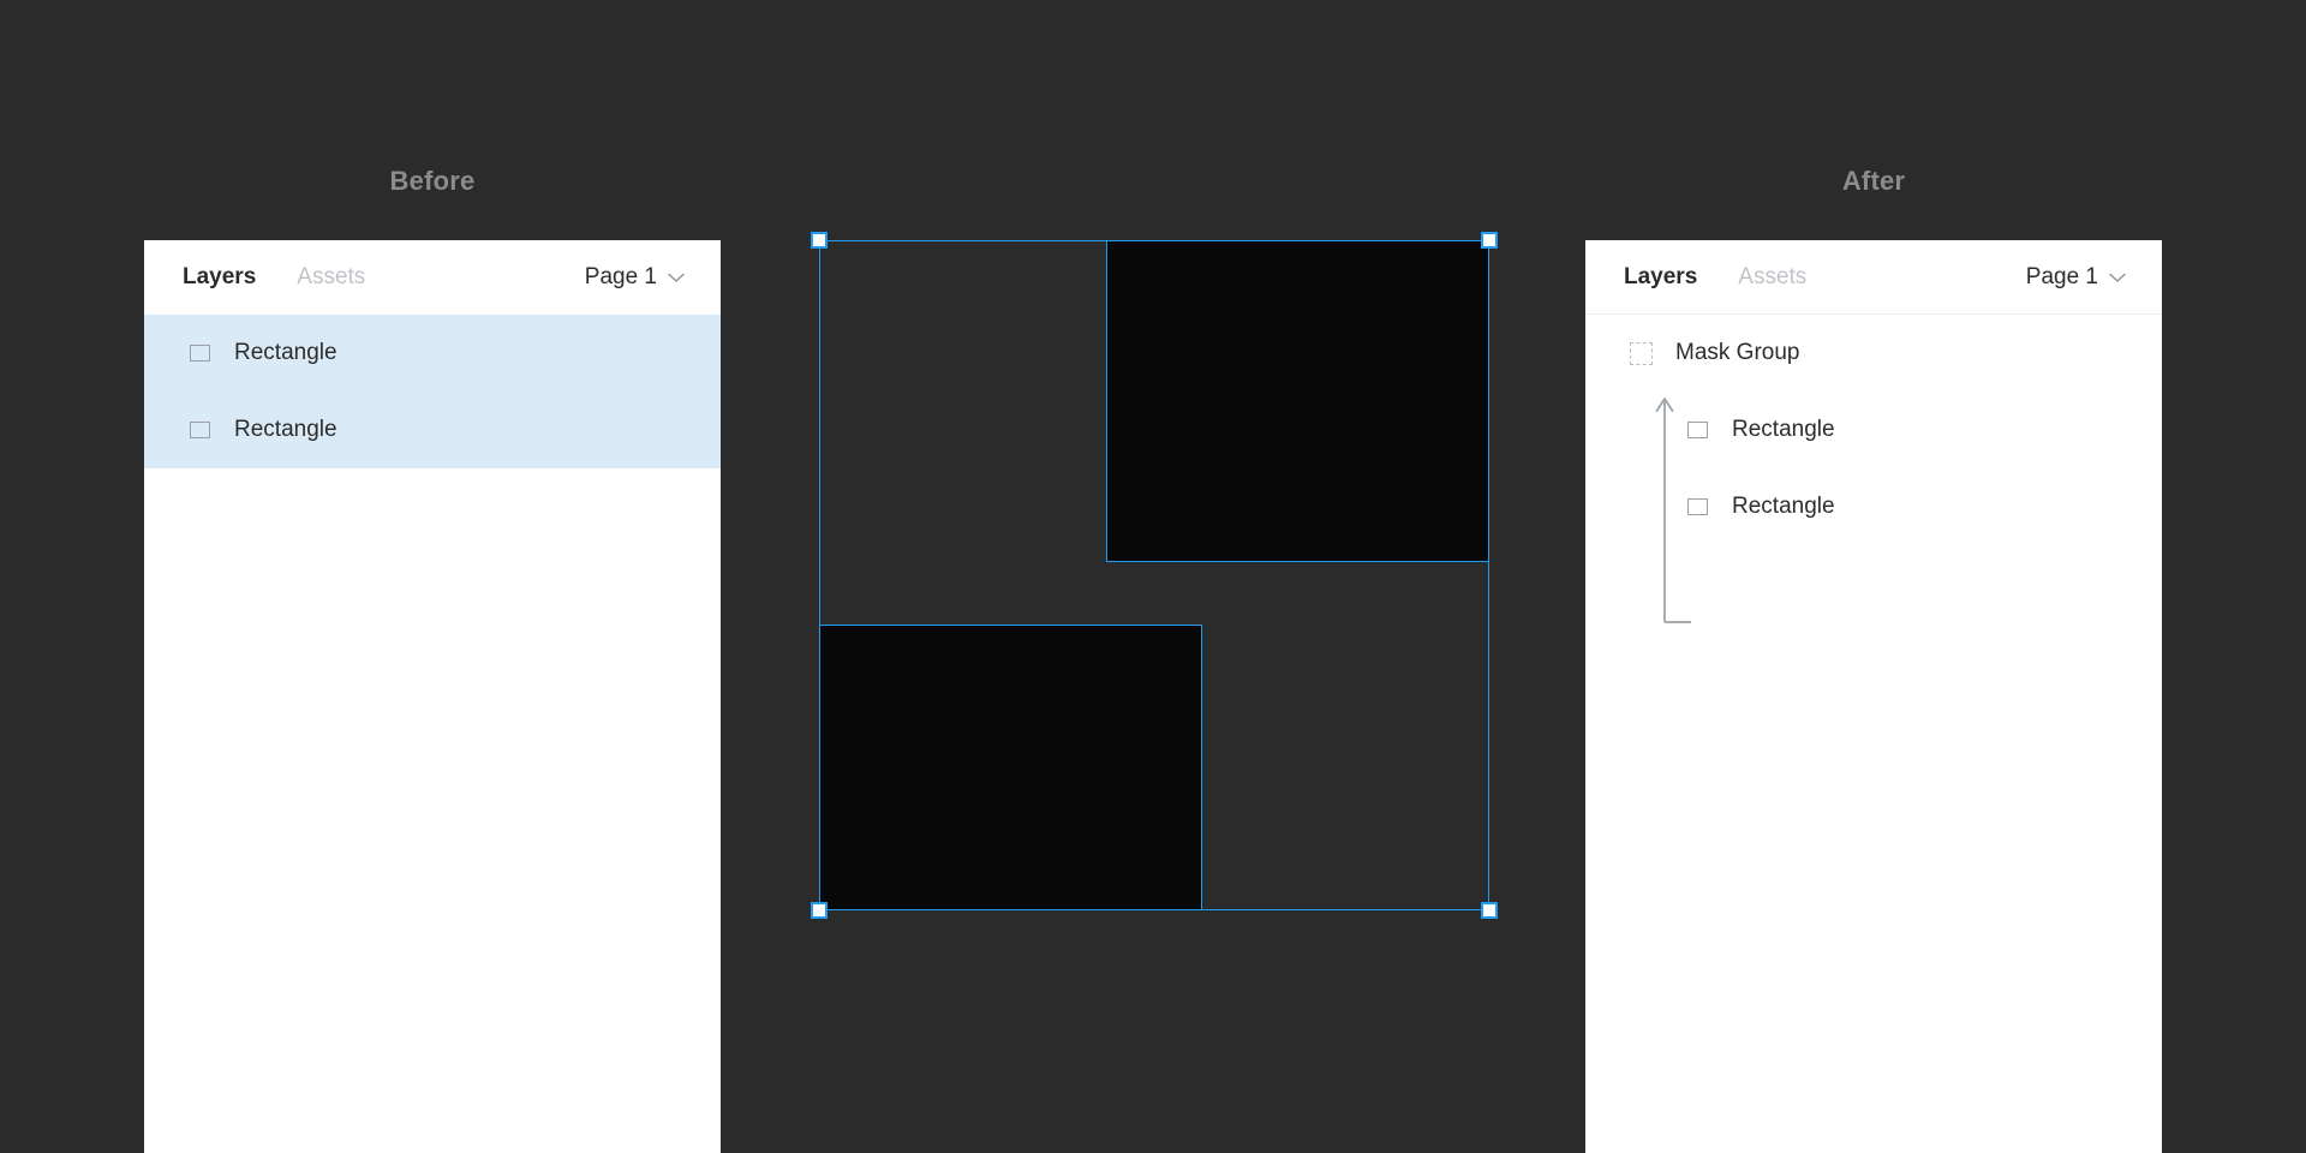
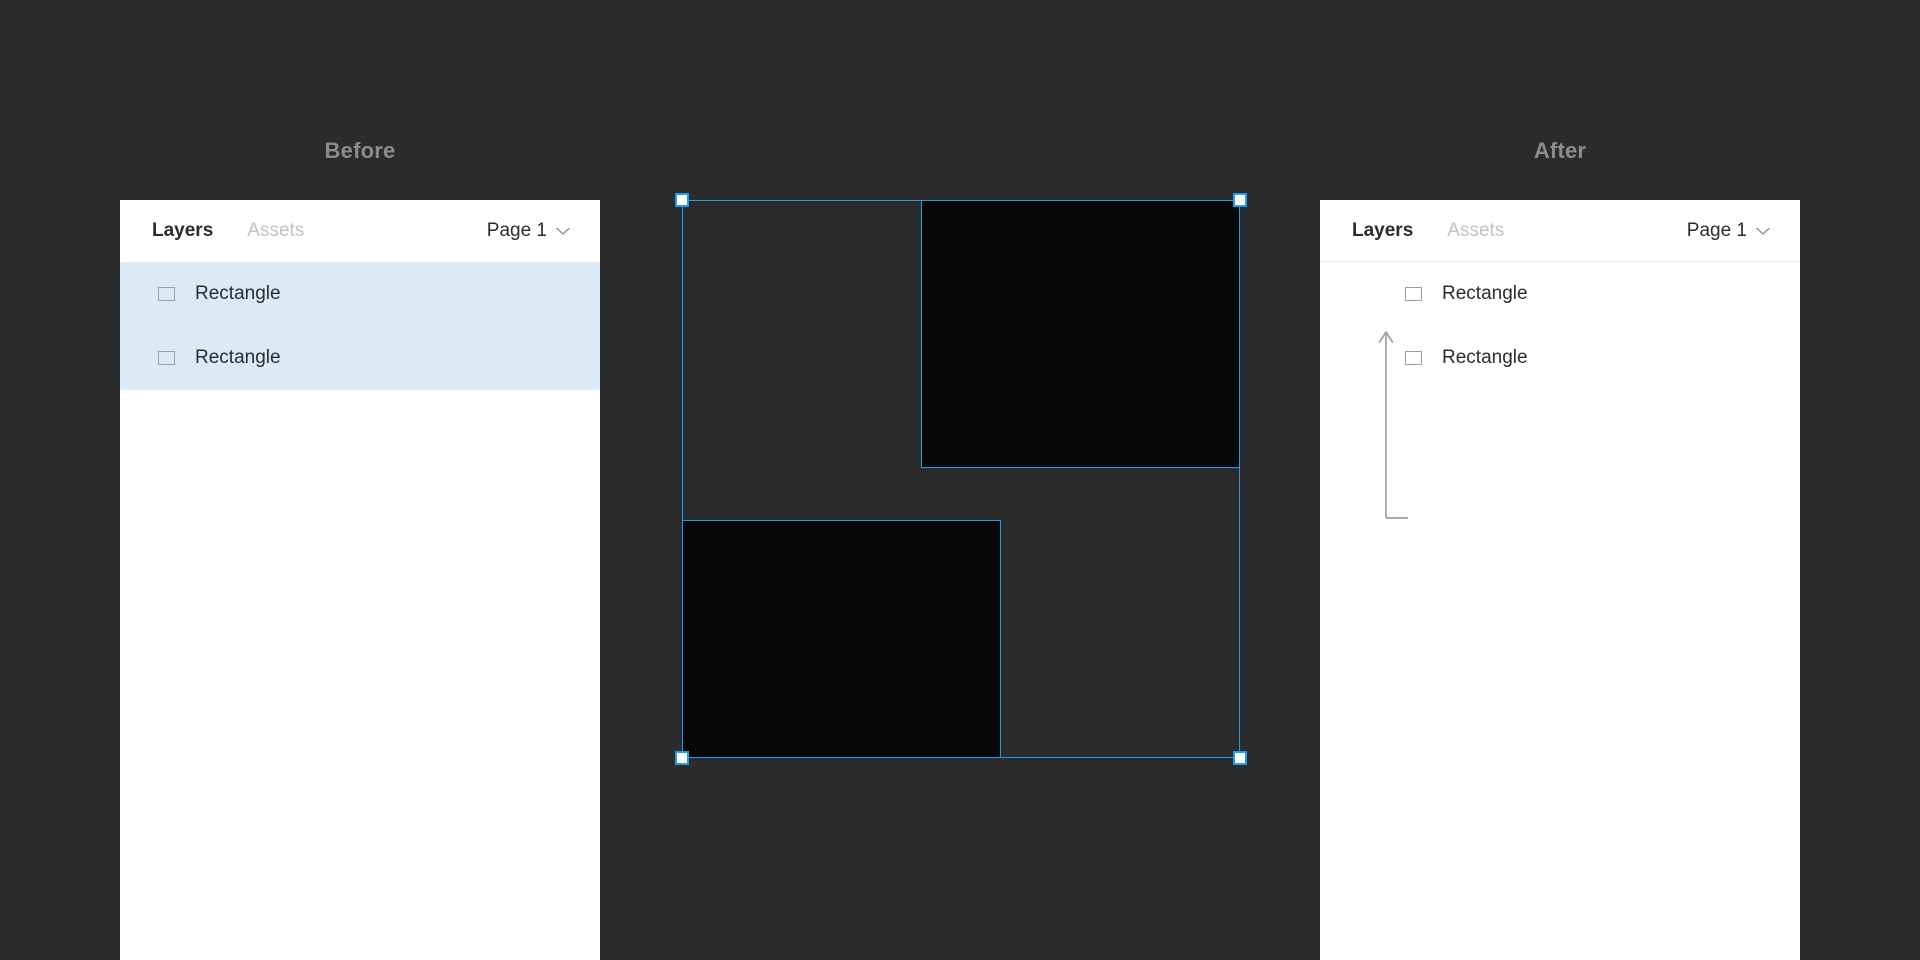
  Before
  After
  Layers
  Assets
  Page 1
  Rectangle
  Rectangle
  Layers
  Assets
  Page 1
- Mask Group
  Rectangle
  Rectangle
